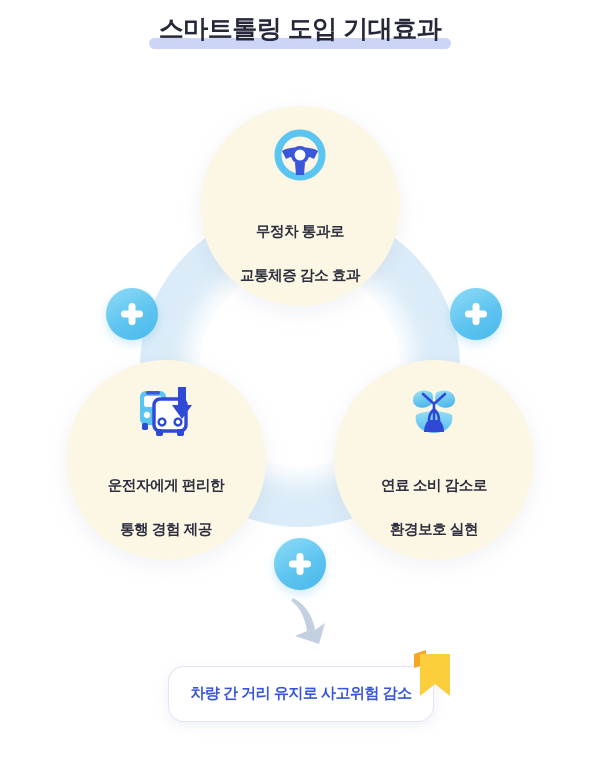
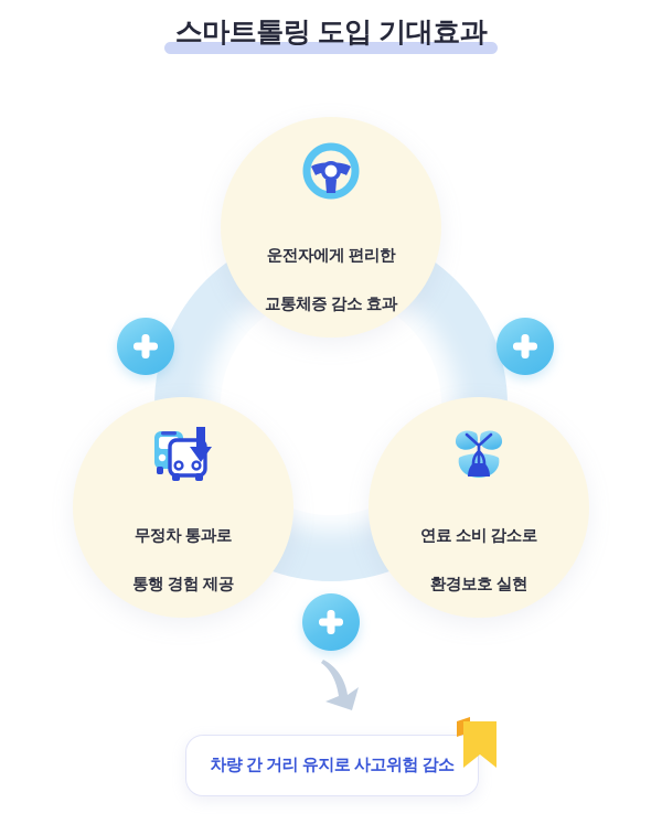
  스마트톨링 도입 기대효과
- 무정차 통과로
+ 운전자에게 편리한
  교통체증 감소 효과
- 운전자에게 편리한
+ 무정차 통과로
  통행 경험 제공
  연료 소비 감소로
  환경보호 실현
  차량 간 거리 유지로 사고위험 감소
